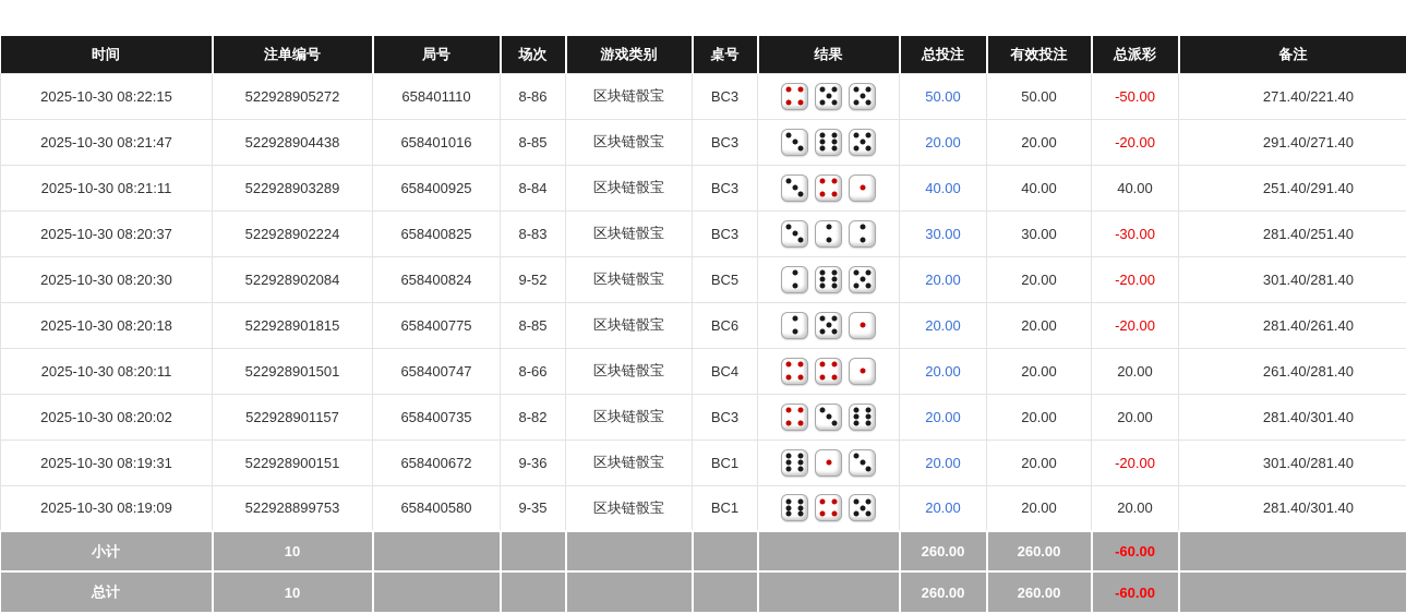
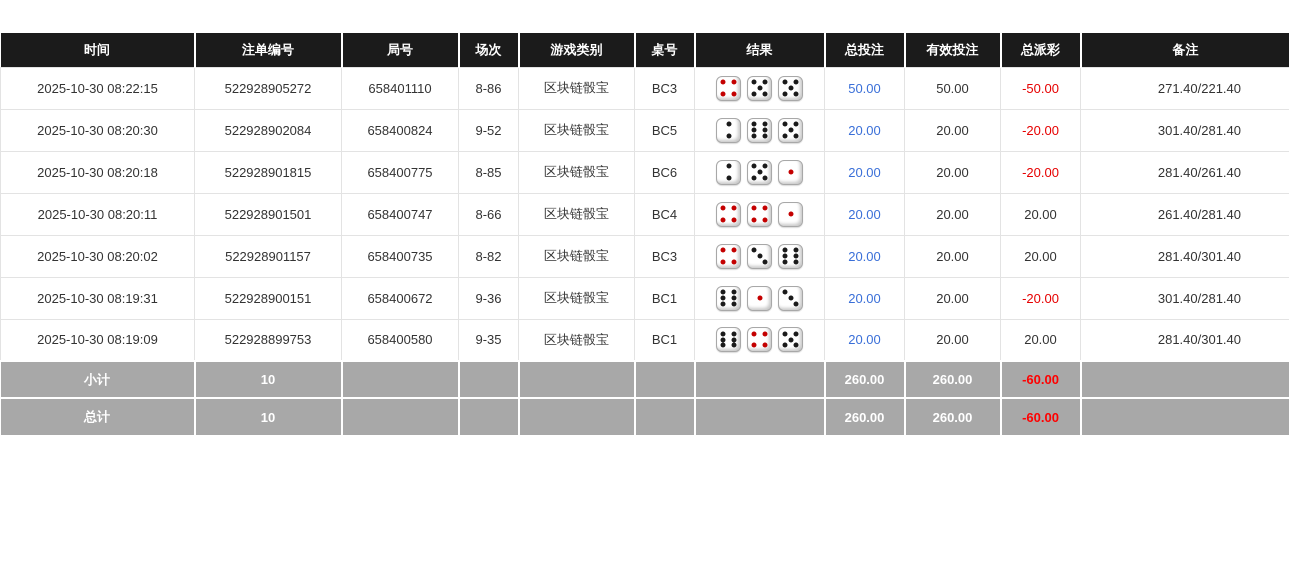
  时间	注单编号	局号	场次	游戏类别	桌号	结果	总投注	有效投注	总派彩	备注
  2025-10-30 08:22:15	522928905272	658401110	8-86	区块链骰宝	BC3		50.00	50.00	-50.00	271.40/221.40
- 2025-10-30 08:21:47	522928904438	658401016	8-85	区块链骰宝	BC3		20.00	20.00	-20.00	291.40/271.40
- 2025-10-30 08:21:11	522928903289	658400925	8-84	区块链骰宝	BC3		40.00	40.00	40.00	251.40/291.40
- 2025-10-30 08:20:37	522928902224	658400825	8-83	区块链骰宝	BC3		30.00	30.00	-30.00	281.40/251.40
  2025-10-30 08:20:30	522928902084	658400824	9-52	区块链骰宝	BC5		20.00	20.00	-20.00	301.40/281.40
  2025-10-30 08:20:18	522928901815	658400775	8-85	区块链骰宝	BC6		20.00	20.00	-20.00	281.40/261.40
  2025-10-30 08:20:11	522928901501	658400747	8-66	区块链骰宝	BC4		20.00	20.00	20.00	261.40/281.40
  2025-10-30 08:20:02	522928901157	658400735	8-82	区块链骰宝	BC3		20.00	20.00	20.00	281.40/301.40
  2025-10-30 08:19:31	522928900151	658400672	9-36	区块链骰宝	BC1		20.00	20.00	-20.00	301.40/281.40
  2025-10-30 08:19:09	522928899753	658400580	9-35	区块链骰宝	BC1		20.00	20.00	20.00	281.40/301.40
  小计	10						260.00	260.00	-60.00
  总计	10						260.00	260.00	-60.00
